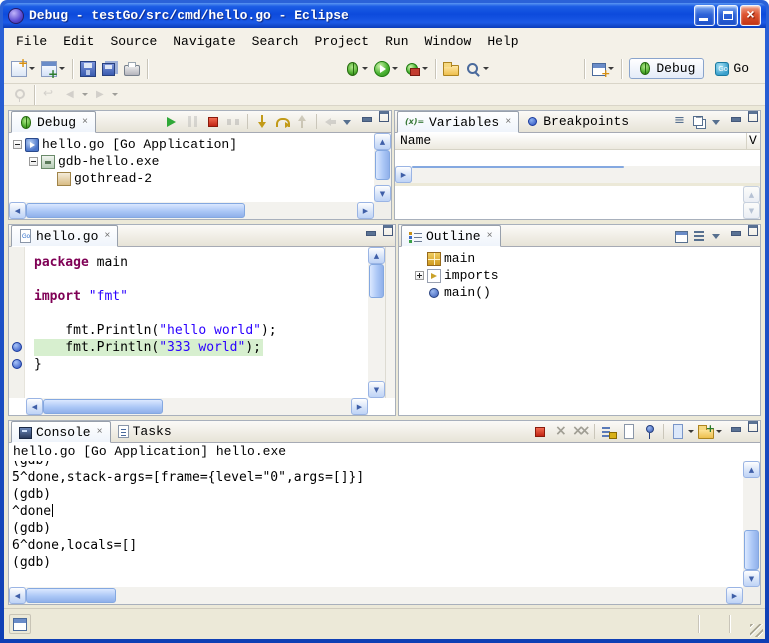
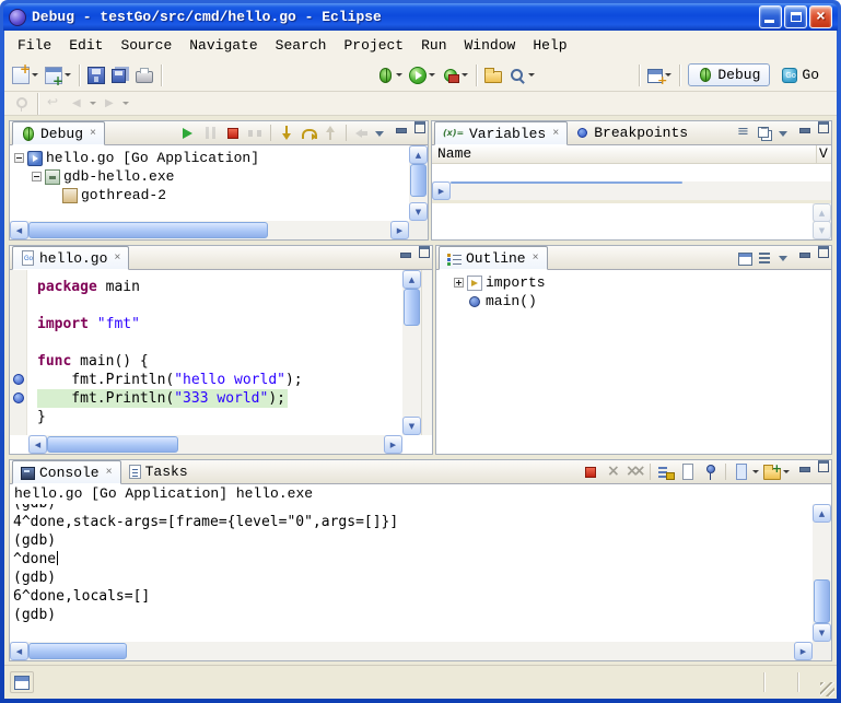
  Debug - testGo/src/cmd/hello.go - Eclipse
  ×
  File
  Edit
  Source
  Navigate
  Search
  Project
  Run
  Window
  Help
  Debug
  Go
  Debug
  ×
  hello.go [Go Application]
  gdb-hello.exe
  gothread-2
  ▲
  ▼
  ◀
  ▶
  (x)=
  Variables
  ×
  Breakpoints
  Name
  V
  ▶
  ▲
  ▼
  hello.go
  ×
  package main
  import "fmt"
+ func main() {
  fmt.Println("hello world");
  fmt.Println("333 world");
  }
  ▲
  ▼
  ◀
  ▶
  Outline
  ×
- main
  imports
  main()
  Console
  ×
  Tasks
  hello.go [Go Application] hello.exe
  (gdb)
- 5^done,stack-args=[frame={level="0",args=[]}]
+ 4^done,stack-args=[frame={level="0",args=[]}]
  (gdb)
  ^done
  (gdb)
  6^done,locals=[]
  (gdb)
  ▲
  ▼
  ◀
  ▶
